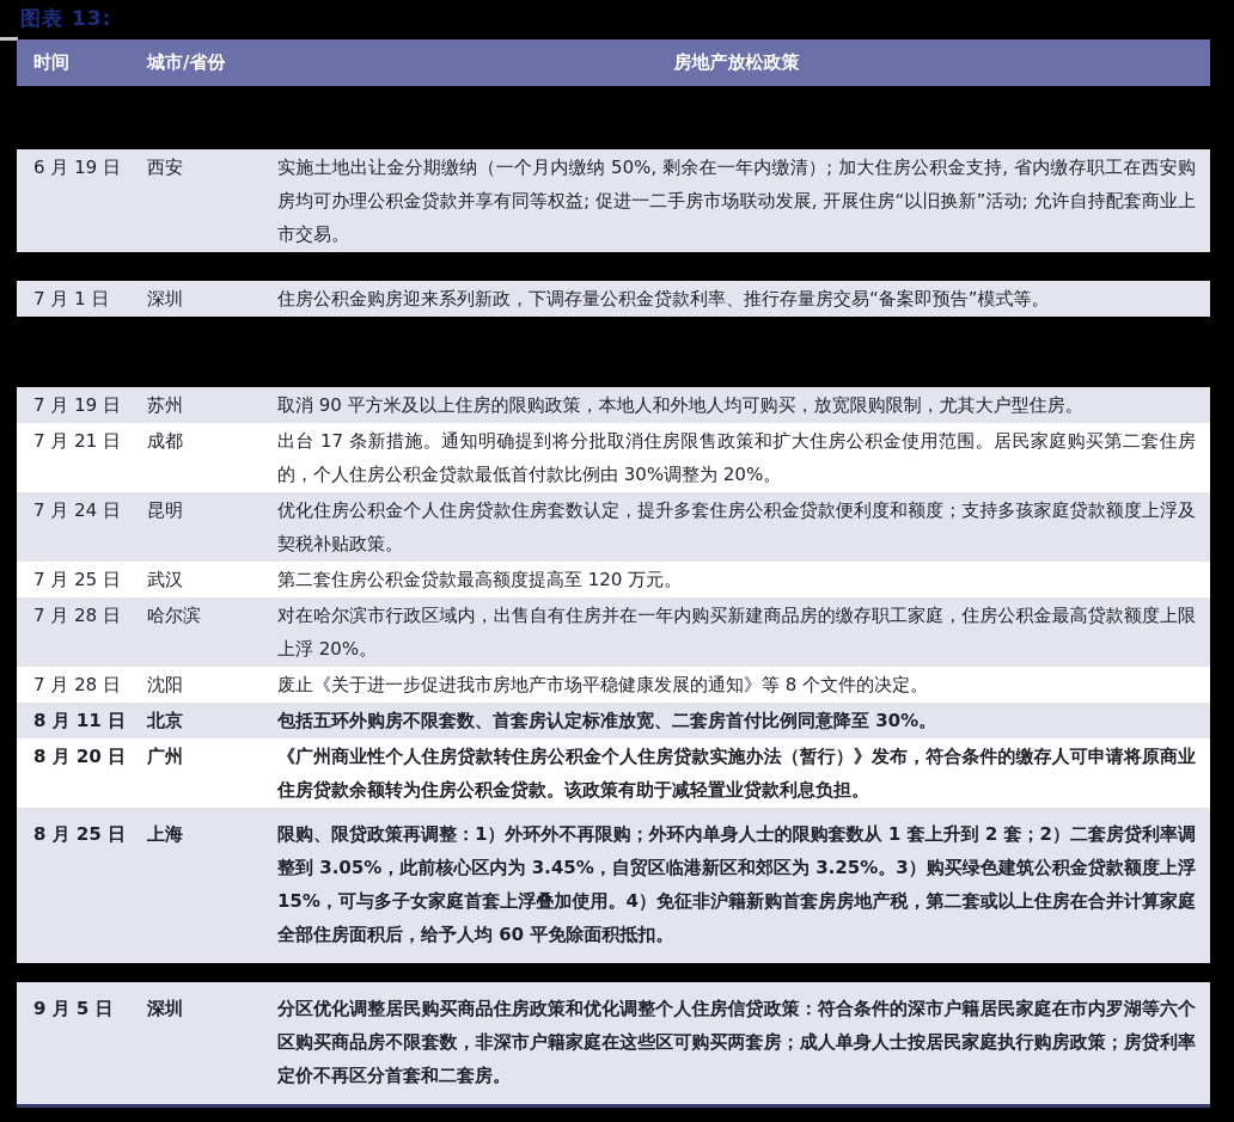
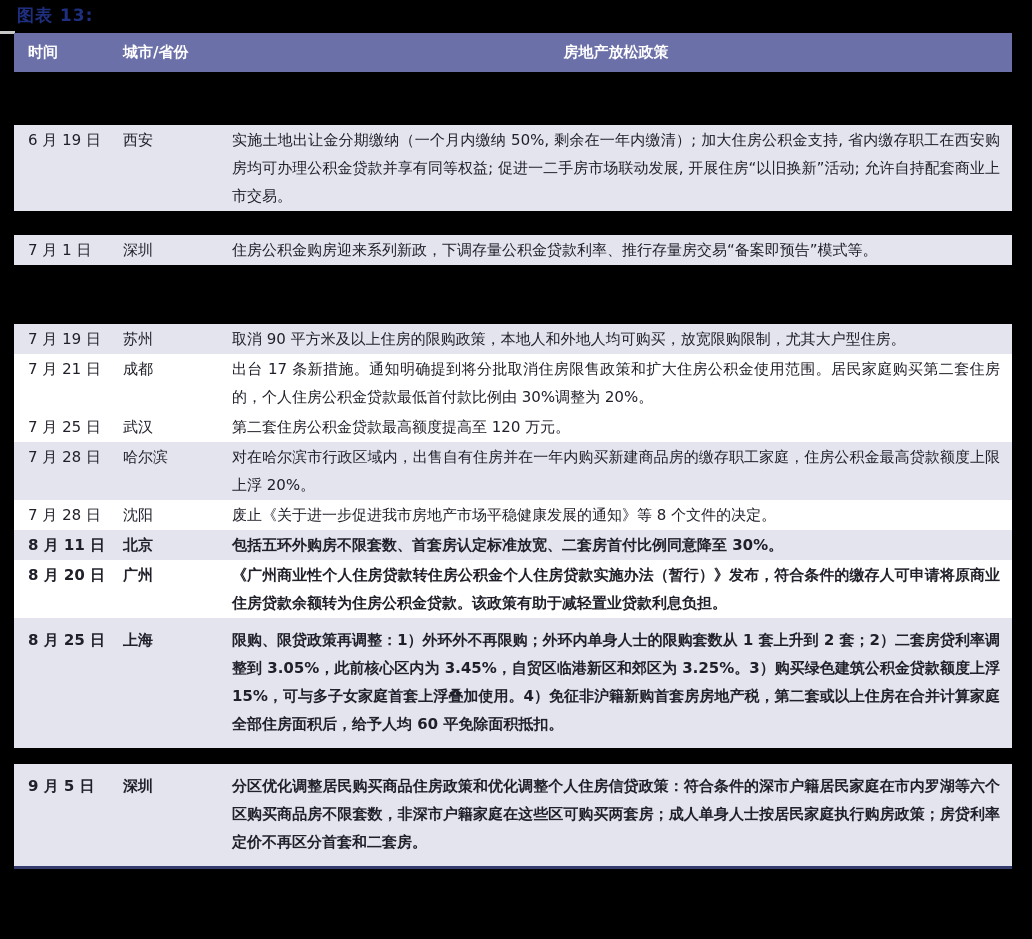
  图表 13:
  时间
  城市/省份
  房地产放松政策
  6 月 19 日
  西安
  实施土地出让金分期缴纳（一个月内缴纳 50%, 剩余在一年内缴清）; 加大住房公积金支持, 省内缴存职工在西安购房均可办理公积金贷款并享有同等权益; 促进一二手房市场联动发展, 开展住房“以旧换新”活动; 允许自持配套商业上市交易。
  7 月 1 日
  深圳
  住房公积金购房迎来系列新政，下调存量公积金贷款利率、推行存量房交易“备案即预告”模式等。
  7 月 19 日
  苏州
  取消 90 平方米及以上住房的限购政策，本地人和外地人均可购买，放宽限购限制，尤其大户型住房。
  7 月 21 日
  成都
  出台 17 条新措施。通知明确提到将分批取消住房限售政策和扩大住房公积金使用范围。居民家庭购买第二套住房的，个人住房公积金贷款最低首付款比例由 30%调整为 20%。
- 7 月 24 日
- 昆明
- 优化住房公积金个人住房贷款住房套数认定，提升多套住房公积金贷款便利度和额度；支持多孩家庭贷款额度上浮及契税补贴政策。
  7 月 25 日
  武汉
  第二套住房公积金贷款最高额度提高至 120 万元。
  7 月 28 日
  哈尔滨
  对在哈尔滨市行政区域内，出售自有住房并在一年内购买新建商品房的缴存职工家庭，住房公积金最高贷款额度上限上浮 20%。
  7 月 28 日
  沈阳
  废止《关于进一步促进我市房地产市场平稳健康发展的通知》等 8 个文件的决定。
  8 月 11 日
  北京
  包括五环外购房不限套数、首套房认定标准放宽、二套房首付比例同意降至 30%。
  8 月 20 日
  广州
  《广州商业性个人住房贷款转住房公积金个人住房贷款实施办法（暂行）》发布，符合条件的缴存人可申请将原商业住房贷款余额转为住房公积金贷款。该政策有助于减轻置业贷款利息负担。
  8 月 25 日
  上海
  限购、限贷政策再调整：1）外环外不再限购；外环内单身人士的限购套数从 1 套上升到 2 套；2）二套房贷利率调整到 3.05%，此前核心区内为 3.45%，自贸区临港新区和郊区为 3.25%。3）购买绿色建筑公积金贷款额度上浮 15%，可与多子女家庭首套上浮叠加使用。4）免征非沪籍新购首套房房地产税，第二套或以上住房在合并计算家庭全部住房面积后，给予人均 60 平免除面积抵扣。
  9 月 5 日
  深圳
  分区优化调整居民购买商品住房政策和优化调整个人住房信贷政策：符合条件的深市户籍居民家庭在市内罗湖等六个区购买商品房不限套数，非深市户籍家庭在这些区可购买两套房；成人单身人士按居民家庭执行购房政策；房贷利率定价不再区分首套和二套房。
